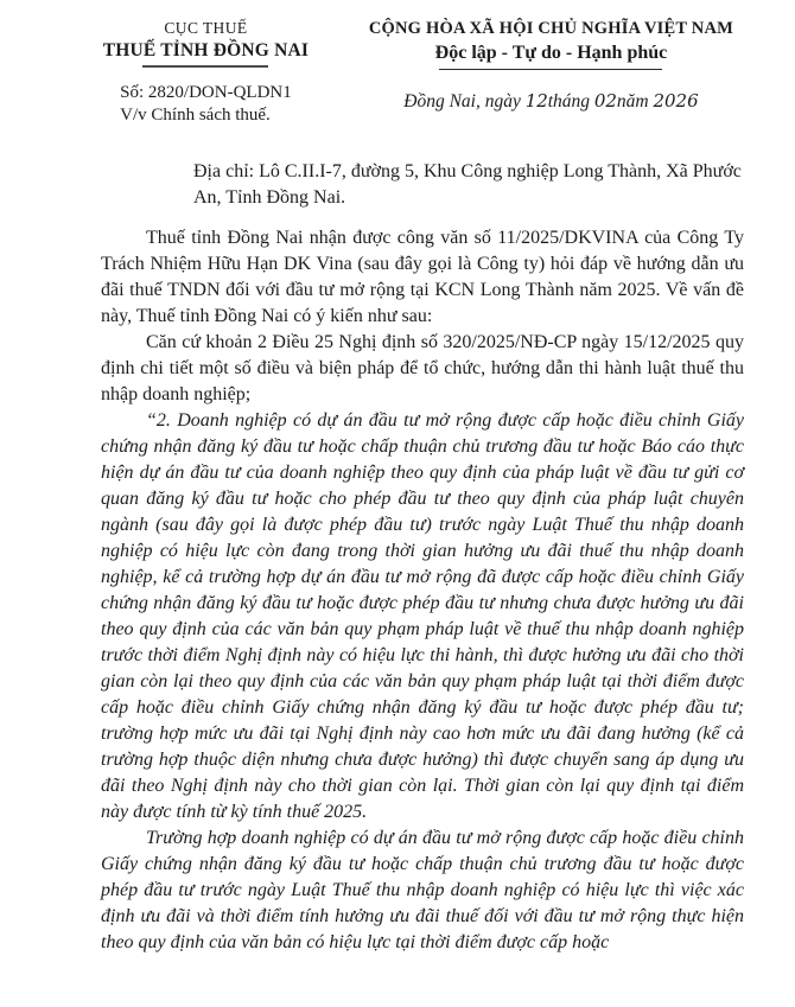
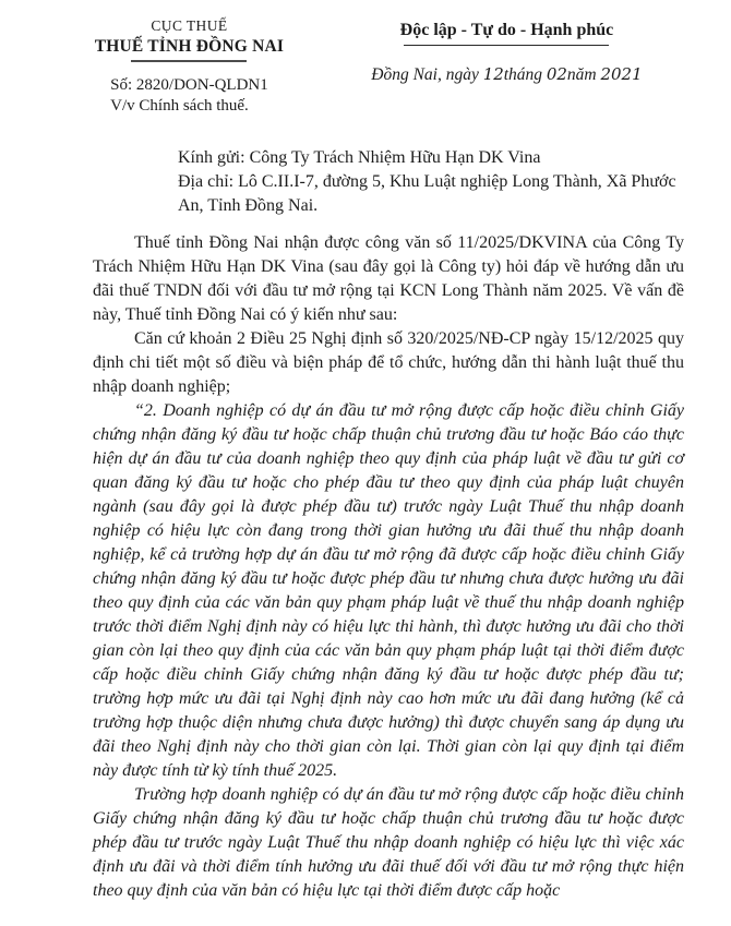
  CỤC THUẾ
  THUẾ TỈNH ĐỒNG NAI
  Số: 2820/DON-QLDN1
  V/v Chính sách thuế.
- CỘNG HÒA XÃ HỘI CHỦ NGHĨA VIỆT NAM
  Độc lập - Tự do - Hạnh phúc
- Đồng Nai, ngày 12 tháng 02 năm 2026
+ Đồng Nai, ngày 12 tháng 02 năm 2021
+ Kính gửi: Công Ty Trách Nhiệm Hữu Hạn DK Vina
- Địa chỉ: Lô C.II.I-7, đường 5, Khu Công nghiệp Long Thành, Xã Phước An, Tỉnh Đồng Nai.
+ Địa chỉ: Lô C.II.I-7, đường 5, Khu Luật nghiệp Long Thành, Xã Phước An, Tỉnh Đồng Nai.
  Thuế tỉnh Đồng Nai nhận được công văn số 11/2025/DKVINA của Công Ty Trách Nhiệm Hữu Hạn DK Vina (sau đây gọi là Công ty) hỏi đáp về hướng dẫn ưu đãi thuế TNDN đối với đầu tư mở rộng tại KCN Long Thành năm 2025. Về vấn đề này, Thuế tỉnh Đồng Nai có ý kiến như sau:
  Căn cứ khoản 2 Điều 25 Nghị định số 320/2025/NĐ-CP ngày 15/12/2025 quy định chi tiết một số điều và biện pháp để tổ chức, hướng dẫn thi hành luật thuế thu nhập doanh nghiệp;
  “2. Doanh nghiệp có dự án đầu tư mở rộng được cấp hoặc điều chỉnh Giấy chứng nhận đăng ký đầu tư hoặc chấp thuận chủ trương đầu tư hoặc Báo cáo thực hiện dự án đầu tư của doanh nghiệp theo quy định của pháp luật về đầu tư gửi cơ quan đăng ký đầu tư hoặc cho phép đầu tư theo quy định của pháp luật chuyên ngành (sau đây gọi là được phép đầu tư) trước ngày Luật Thuế thu nhập doanh nghiệp có hiệu lực còn đang trong thời gian hưởng ưu đãi thuế thu nhập doanh nghiệp, kể cả trường hợp dự án đầu tư mở rộng đã được cấp hoặc điều chỉnh Giấy chứng nhận đăng ký đầu tư hoặc được phép đầu tư nhưng chưa được hưởng ưu đãi theo quy định của các văn bản quy phạm pháp luật về thuế thu nhập doanh nghiệp trước thời điểm Nghị định này có hiệu lực thi hành, thì được hưởng ưu đãi cho thời gian còn lại theo quy định của các văn bản quy phạm pháp luật tại thời điểm được cấp hoặc điều chỉnh Giấy chứng nhận đăng ký đầu tư hoặc được phép đầu tư; trường hợp mức ưu đãi tại Nghị định này cao hơn mức ưu đãi đang hưởng (kể cả trường hợp thuộc diện nhưng chưa được hưởng) thì được chuyển sang áp dụng ưu đãi theo Nghị định này cho thời gian còn lại. Thời gian còn lại quy định tại điểm này được tính từ kỳ tính thuế 2025.
  Trường hợp doanh nghiệp có dự án đầu tư mở rộng được cấp hoặc điều chỉnh Giấy chứng nhận đăng ký đầu tư hoặc chấp thuận chủ trương đầu tư hoặc được phép đầu tư trước ngày Luật Thuế thu nhập doanh nghiệp có hiệu lực thì việc xác định ưu đãi và thời điểm tính hưởng ưu đãi thuế đối với đầu tư mở rộng thực hiện theo quy định của văn bản có hiệu lực tại thời điểm được cấp hoặc
